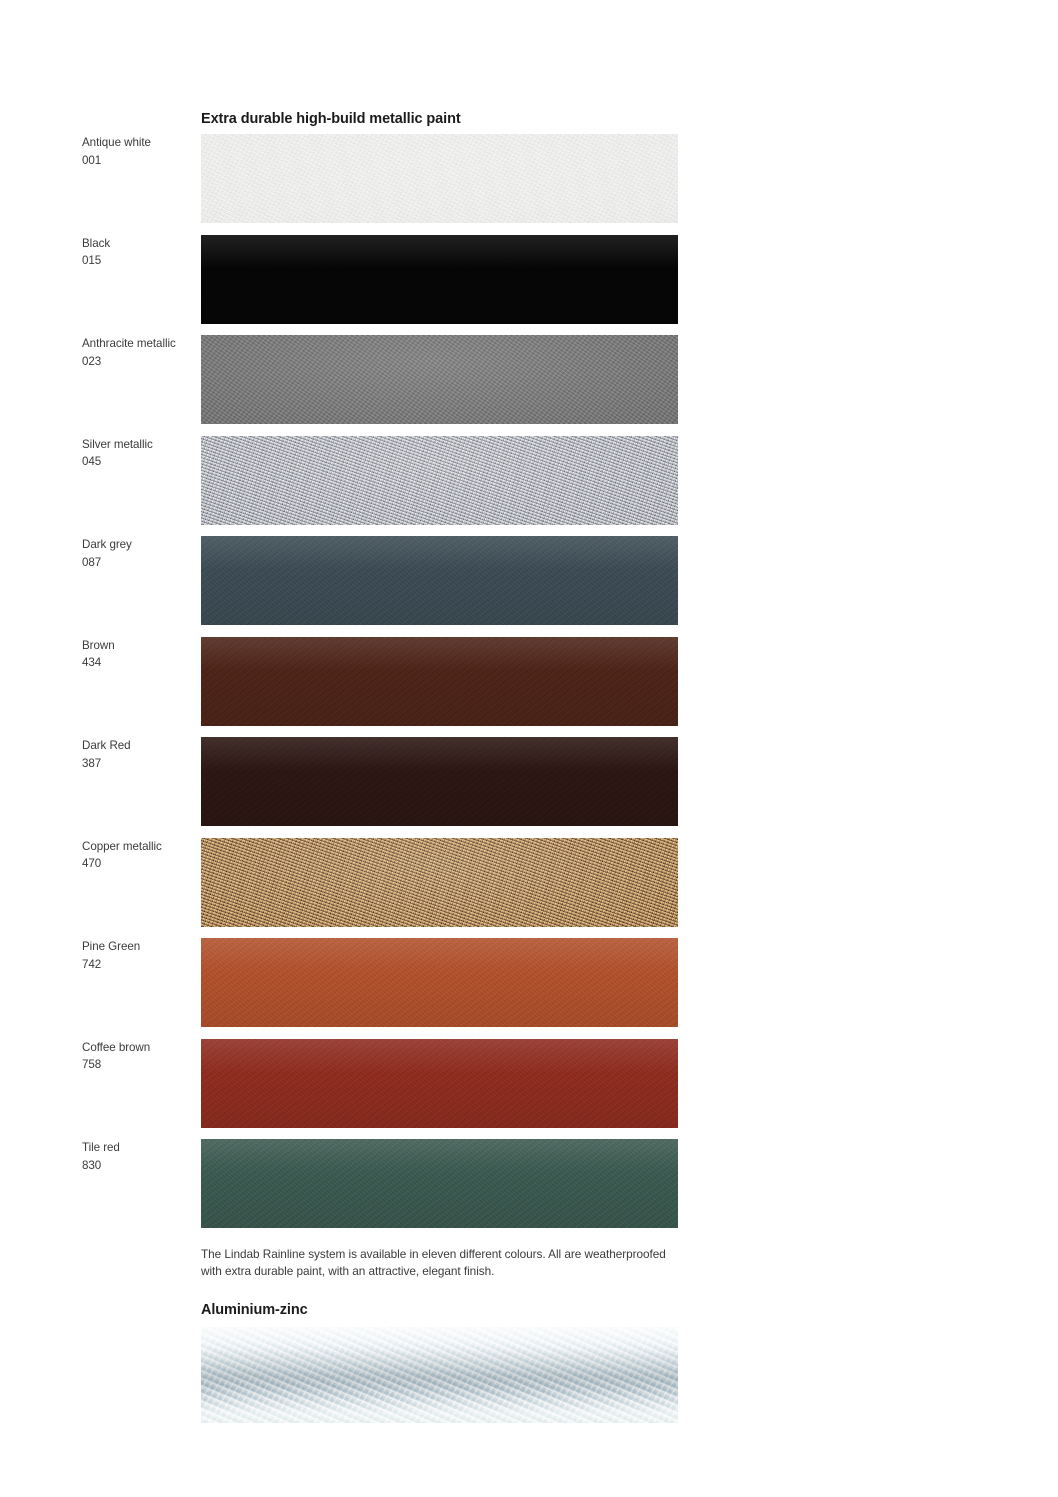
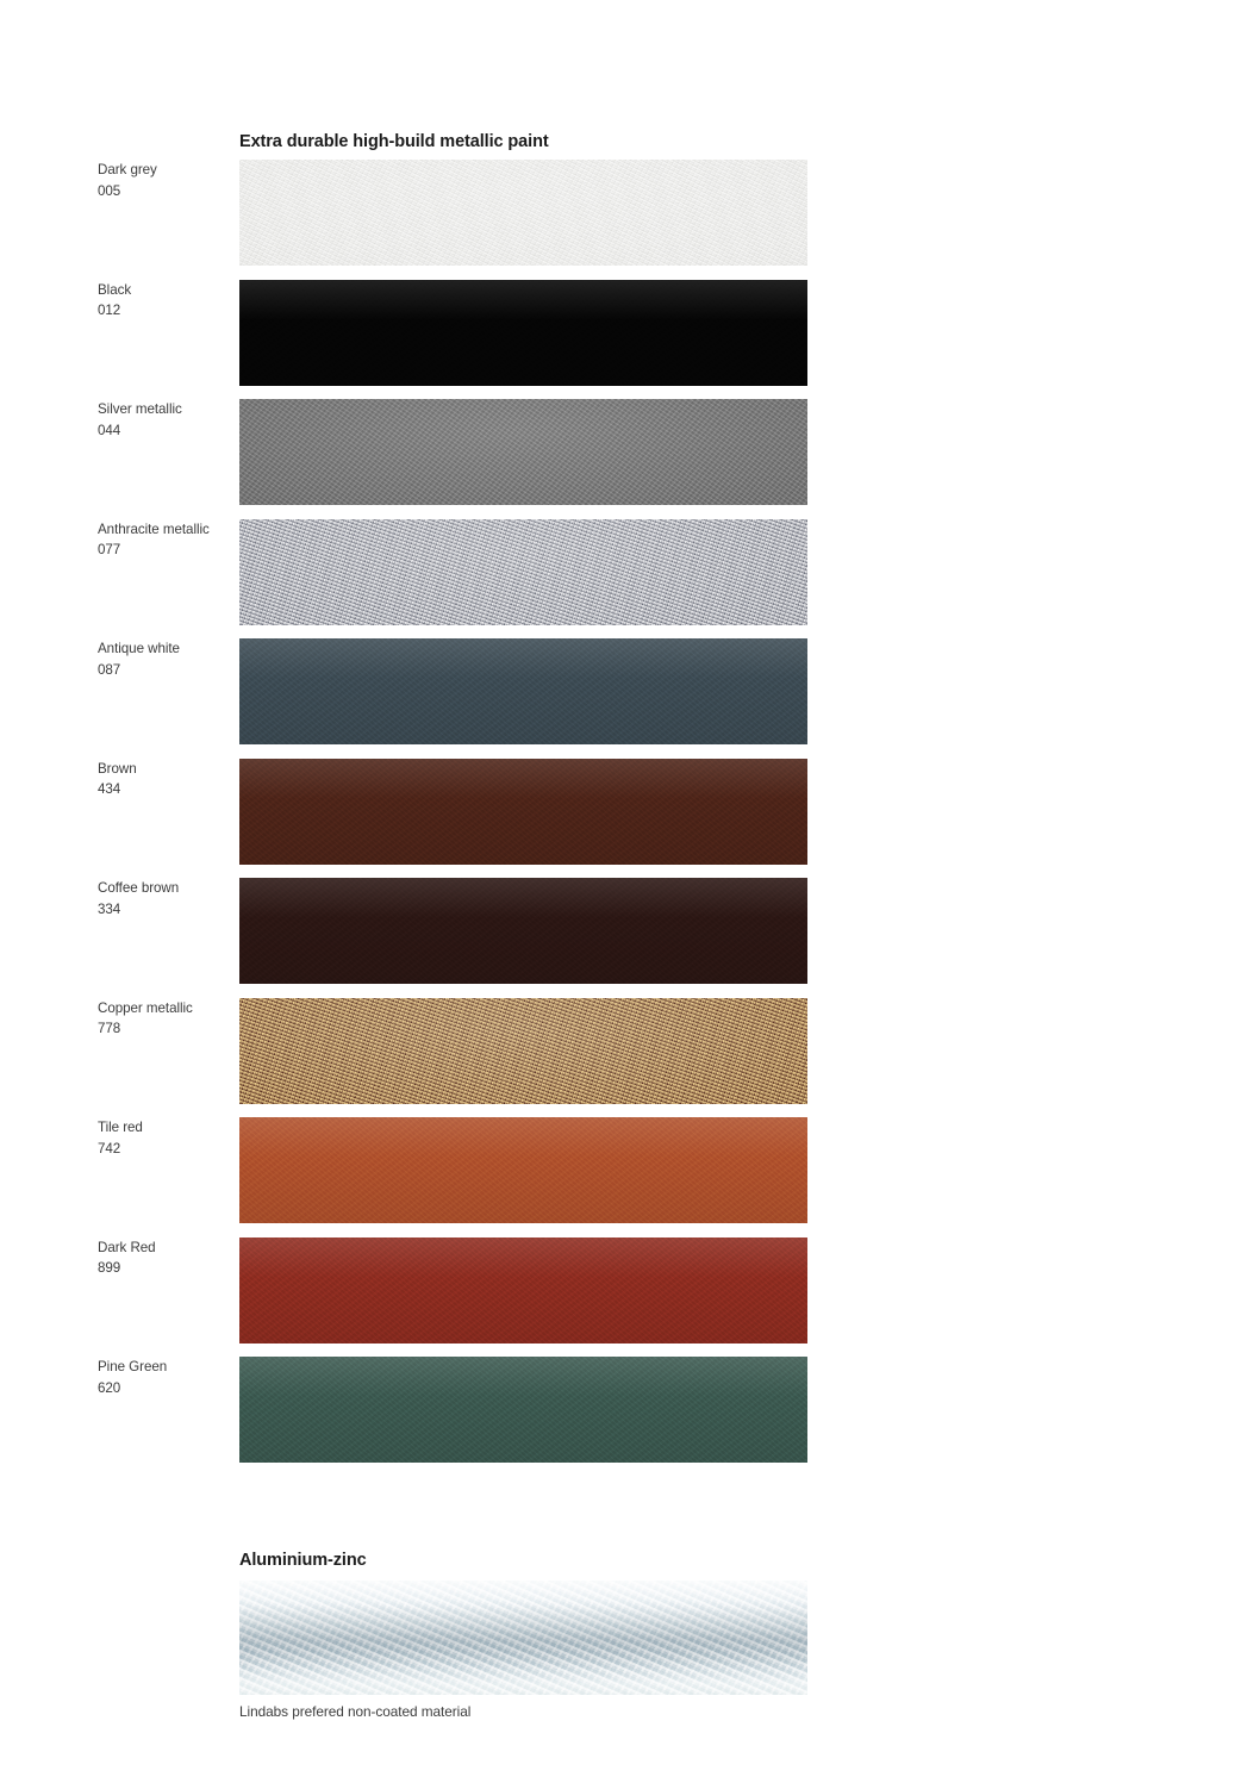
  Extra durable high-build metallic paint
- Antique white
+ Dark grey
- 001
+ 005
  Black
- 015
+ 012
- Anthracite metallic
+ Silver metallic
- 023
+ 044
- Silver metallic
+ Anthracite metallic
- 045
+ 077
- Dark grey
+ Antique white
  087
  Brown
  434
- Dark Red
+ Coffee brown
- 387
+ 334
  Copper metallic
- 470
+ 778
- Pine Green
+ Tile red
  742
- Coffee brown
+ Dark Red
- 758
+ 899
- Tile red
+ Pine Green
- 830
+ 620
- The Lindab Rainline system is available in eleven different colours. All are weatherproofed with extra durable paint, with an attractive, elegant finish.
  Aluminium-zinc
+ Lindabs prefered non-coated material
